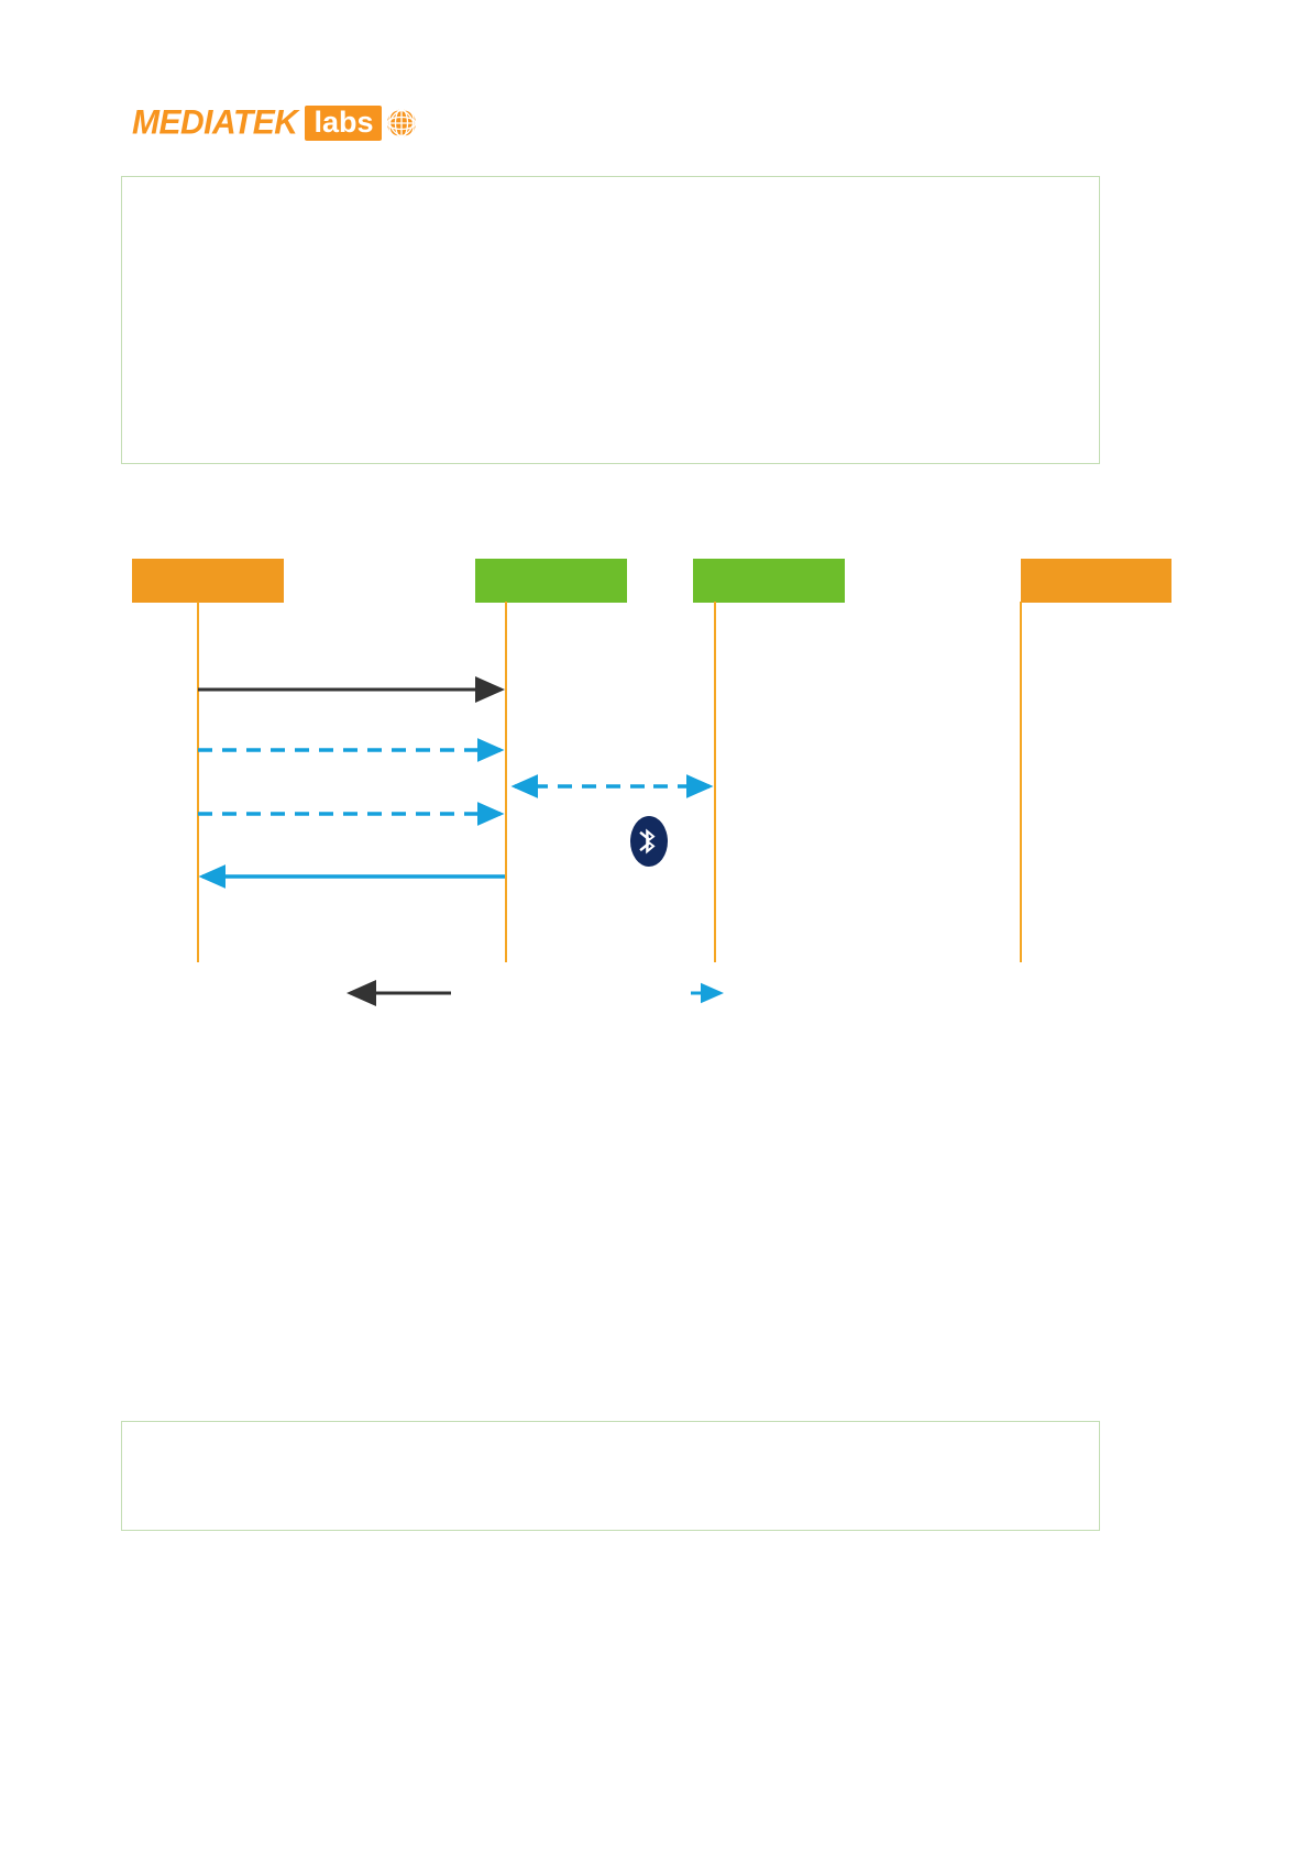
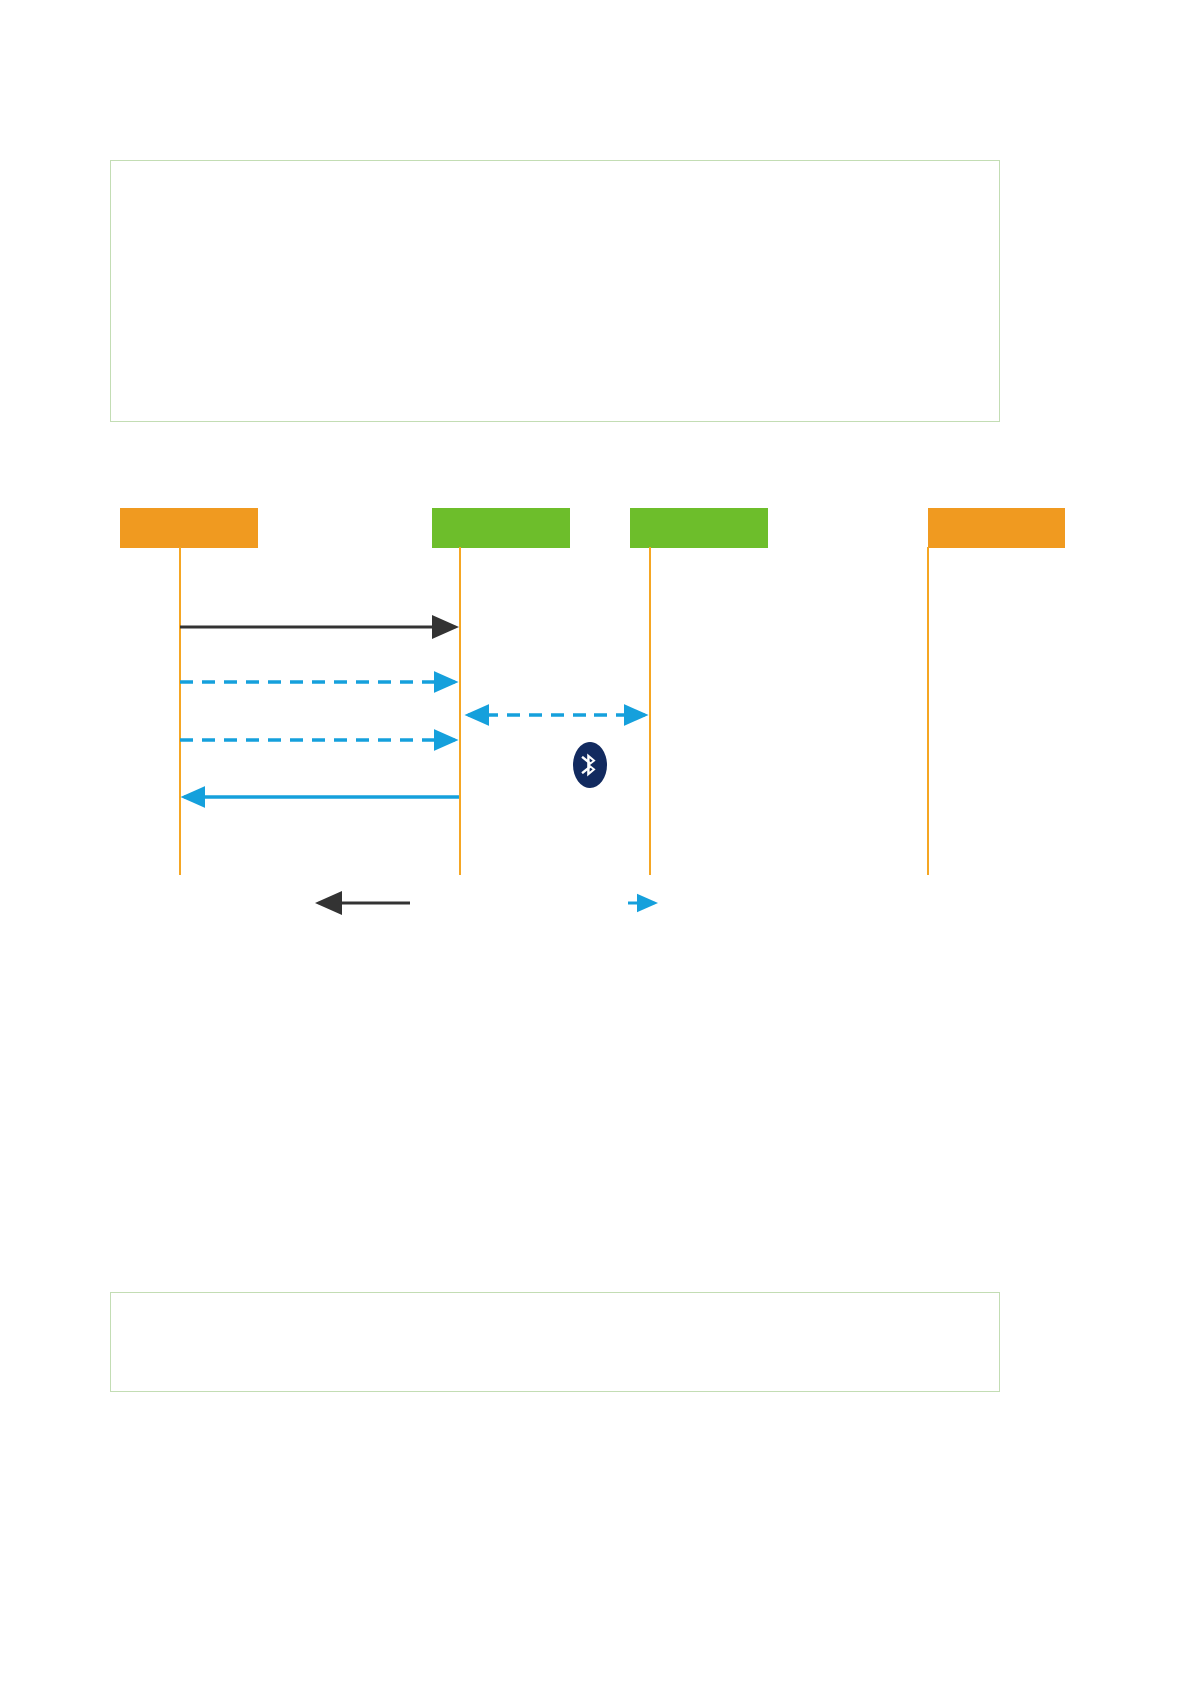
- MEDIATEK
- labs
